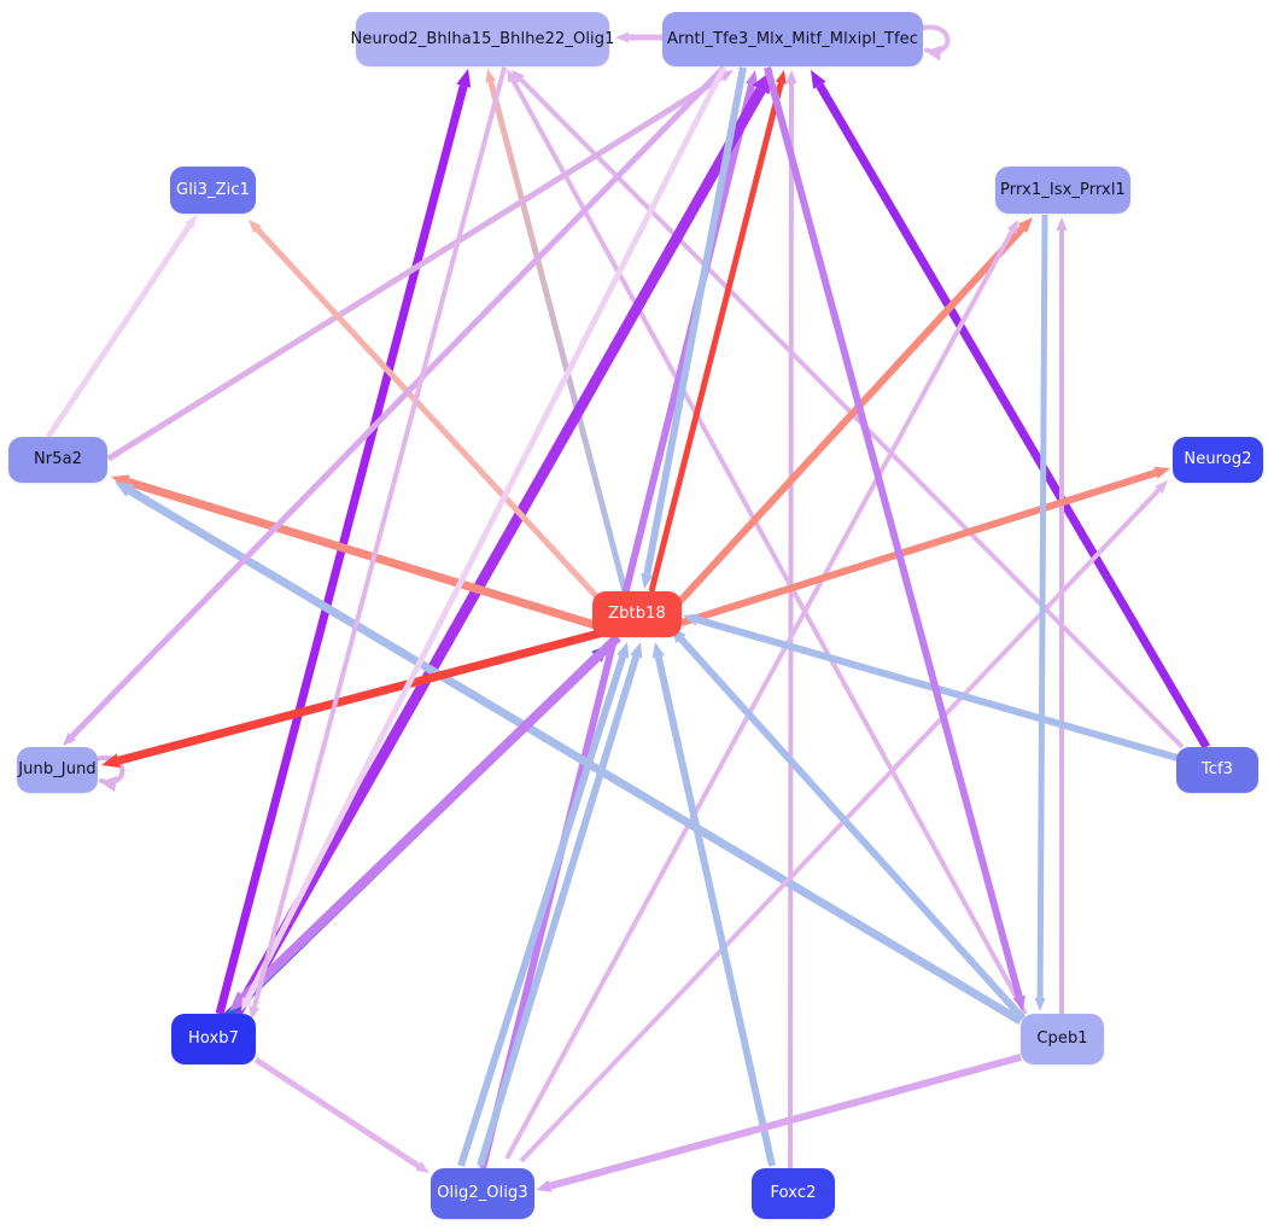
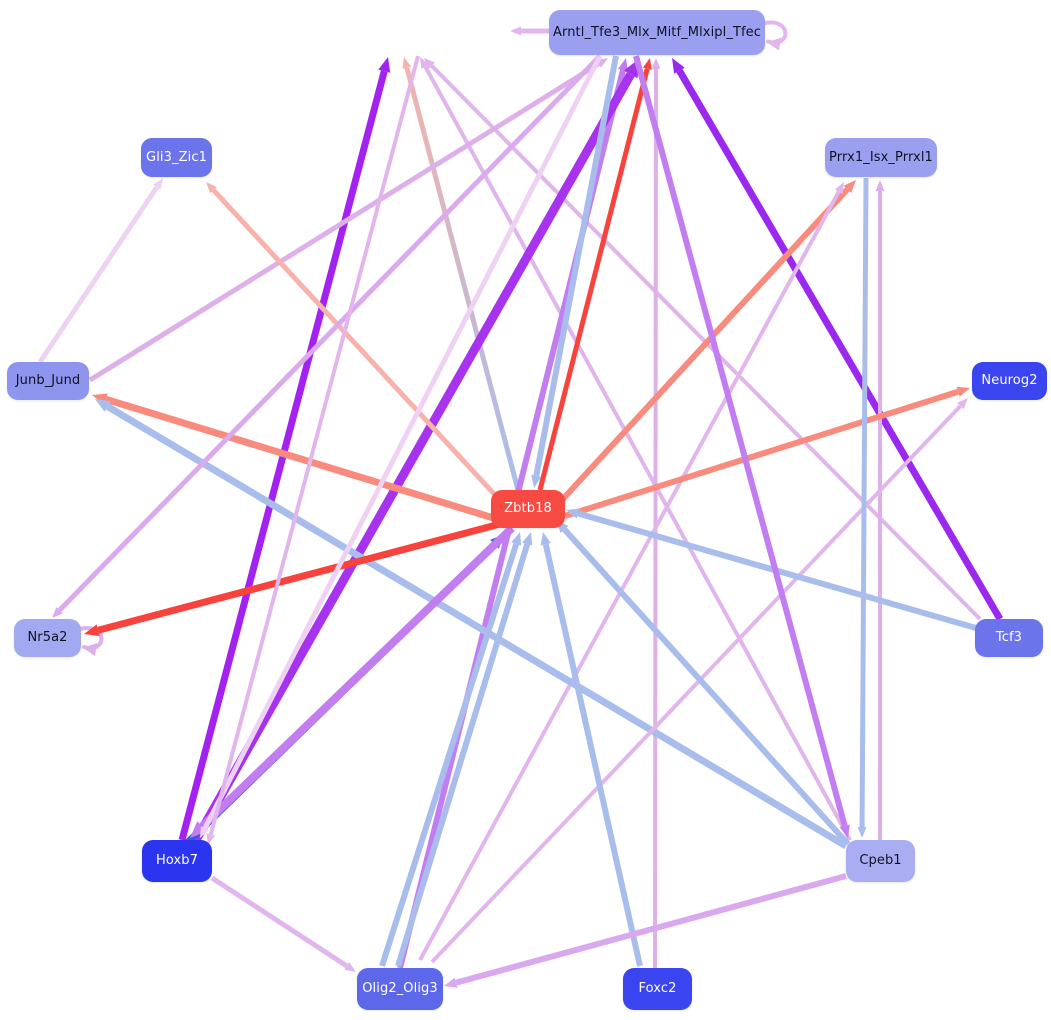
- Neurod2_Bhlha15_Bhlhe22_Olig1
  Arntl_Tfe3_Mlx_Mitf_Mlxipl_Tfec
  Gli3_Zic1
  Prrx1_Isx_Prrxl1
- Nr5a2
+ Junb_Jund
  Neurog2
  Zbtb18
- Junb_Jund
+ Nr5a2
  Tcf3
  Hoxb7
  Cpeb1
  Olig2_Olig3
  Foxc2
